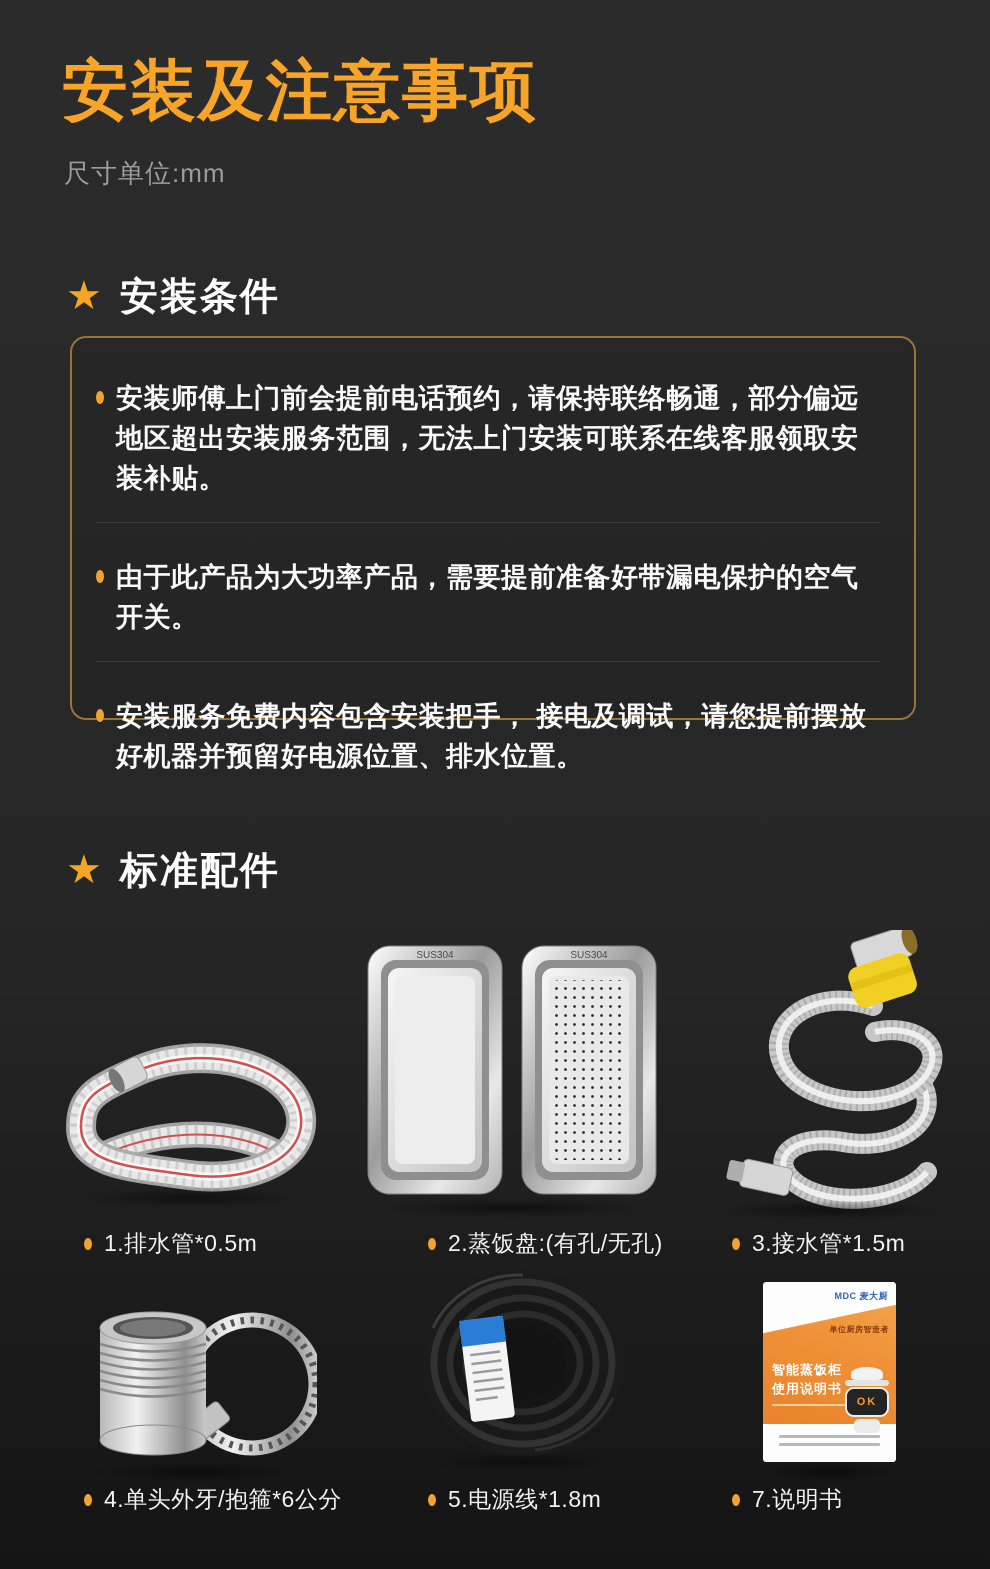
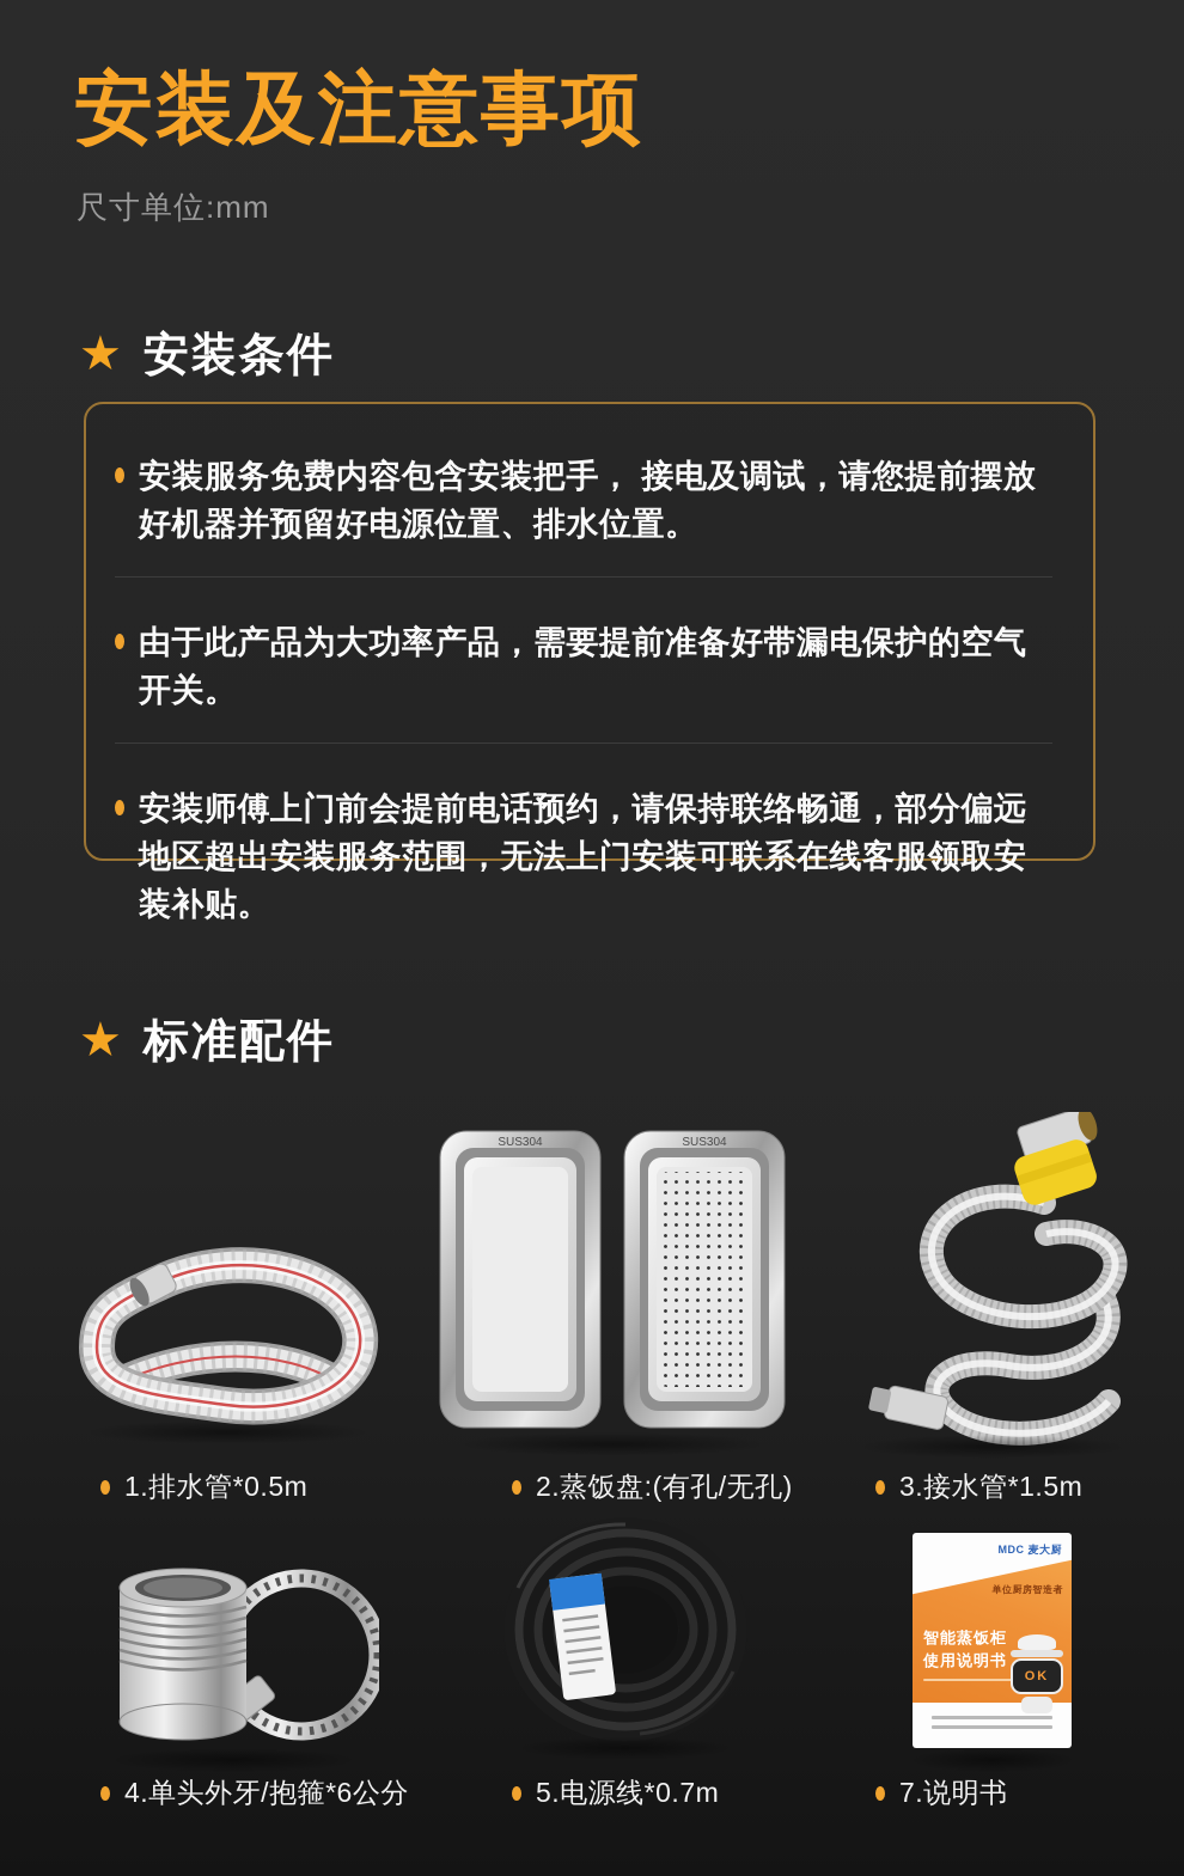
  安装及注意事项
  尺寸单位:mm
  ★
  安装条件
- 安装师傅上门前会提前电话预约，请保持联络畅通，部分偏远地区超出安装服务范围，无法上门安装可联系在线客服领取安装补贴。
+ 安装服务免费内容包含安装把手， 接电及调试，请您提前摆放好机器并预留好电源位置、排水位置。
  由于此产品为大功率产品，需要提前准备好带漏电保护的空气开关。
- 安装服务免费内容包含安装把手， 接电及调试，请您提前摆放好机器并预留好电源位置、排水位置。
+ 安装师傅上门前会提前电话预约，请保持联络畅通，部分偏远地区超出安装服务范围，无法上门安装可联系在线客服领取安装补贴。
  ★
  标准配件
  SUS304
  SUS304
  1.排水管*0.5m
  2.蒸饭盘:(有孔/无孔)
  3.接水管*1.5m
  MDC 麦大厨
  单位厨房智造者
  智能蒸饭柜
  使用说明书
  OK
  4.单头外牙/抱箍*6公分
- 5.电源线*1.8m
+ 5.电源线*0.7m
  7.说明书
